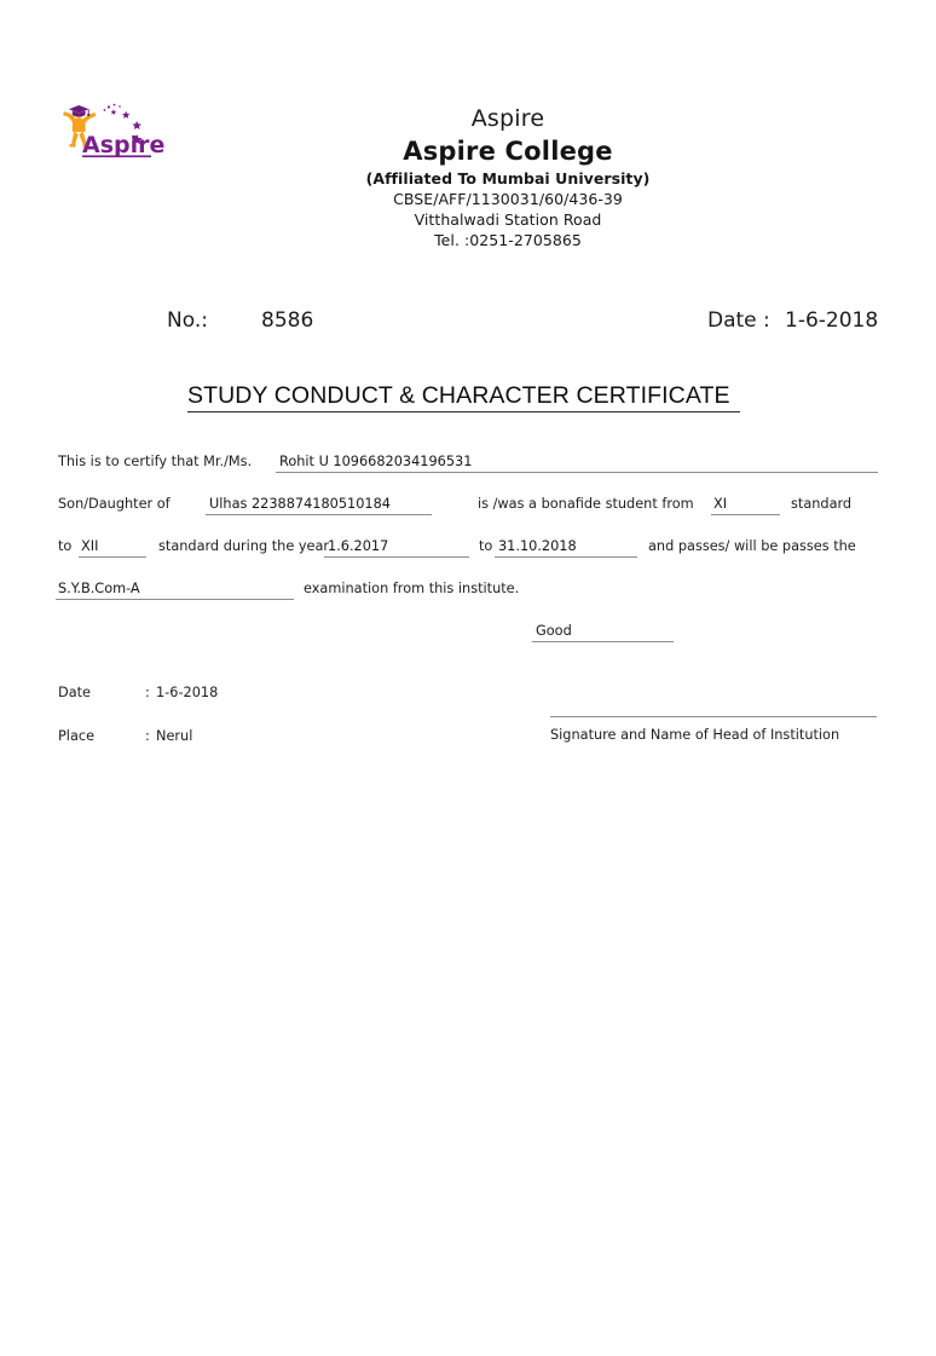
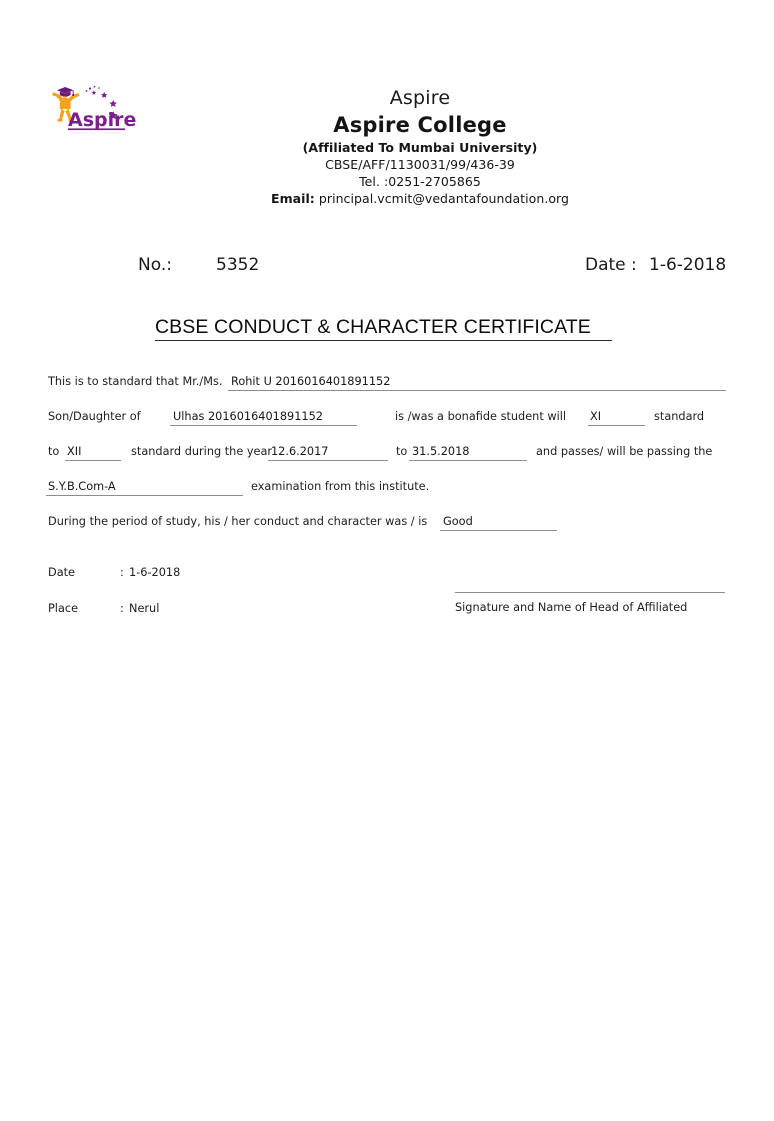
  Aspire
  Aspire
  Aspire College
  (Affiliated To Mumbai University)
- CBSE/AFF/1130031/60/436-39
+ CBSE/AFF/1130031/99/436-39
- Vitthalwadi Station Road
  Tel. :0251-2705865
+ Email: principal.vcmit@vedantafoundation.org
  No.:
- 8586
+ 5352
  Date :
  1-6-2018
- STUDY CONDUCT & CHARACTER CERTIFICATE
+ CBSE CONDUCT & CHARACTER CERTIFICATE
- This is to certify that Mr./Ms.
+ This is to standard that Mr./Ms.
- Rohit U 1096682034196531
+ Rohit U 2016016401891152
  Son/Daughter of
- Ulhas 2238874180510184
+ Ulhas 2016016401891152
- is /was a bonafide student from
+ is /was a bonafide student will
  XI
  standard
  to
  XII
  standard during the year
- 1.6.2017
+ 12.6.2017
  to
- 31.10.2018
+ 31.5.2018
- and passes/ will be passes the
+ and passes/ will be passing the
  S.Y.B.Com-A
  examination from this institute.
+ During the period of study, his / her conduct and character was / is
  Good
  Date
  :
  1-6-2018
  Place
  :
  Nerul
- Signature and Name of Head of Institution
+ Signature and Name of Head of Affiliated
